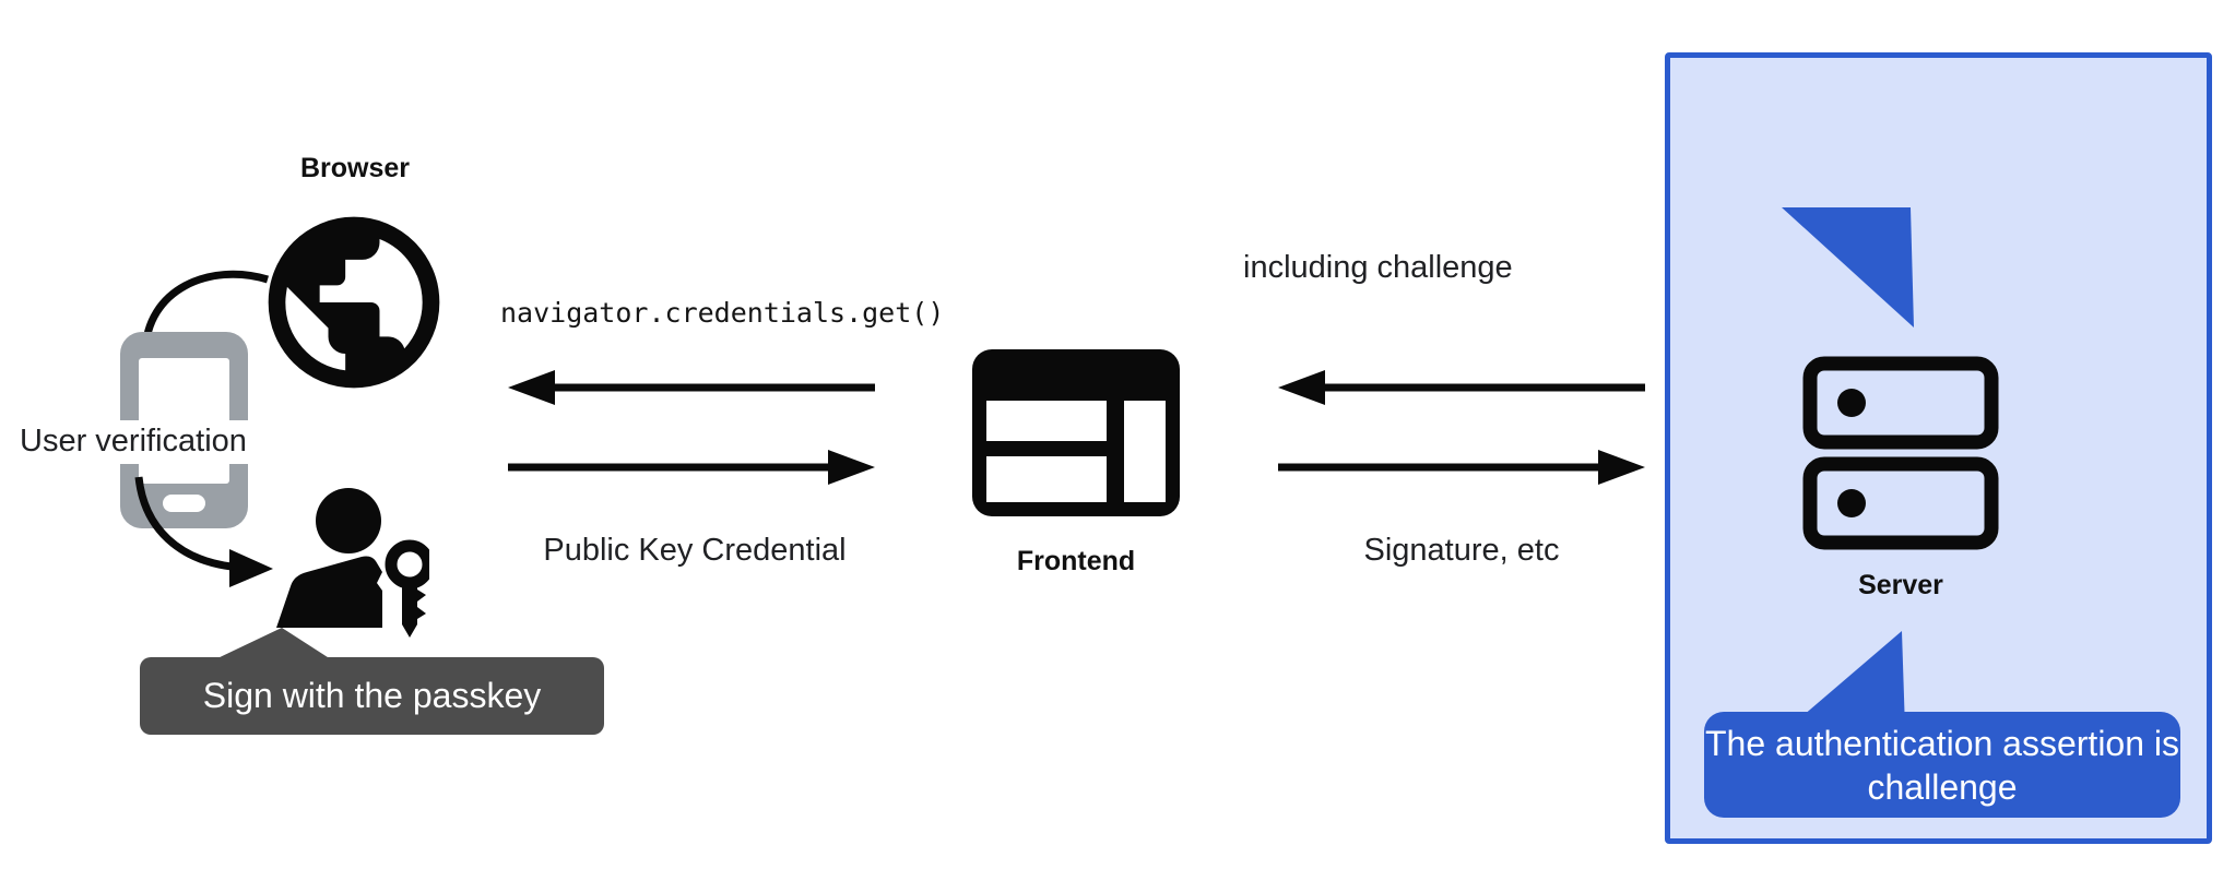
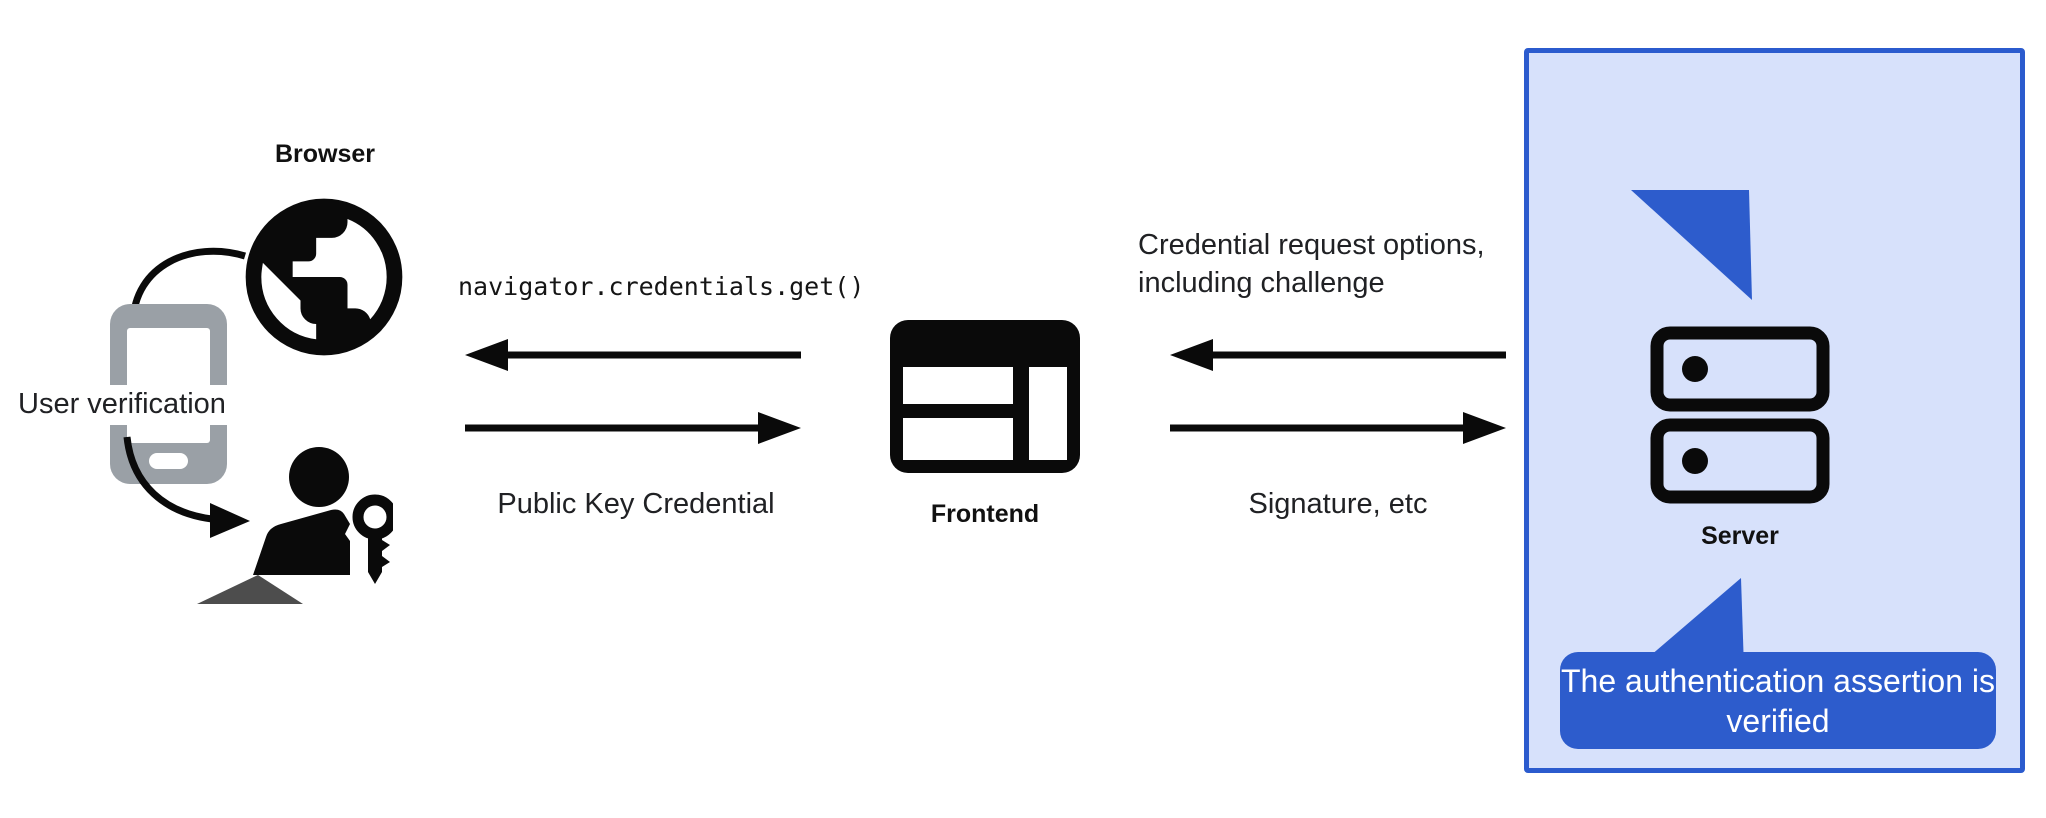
  Browser
  User verification
- Sign with the passkey
  navigator.credentials.get()
  Public Key Credential
  Frontend
+ Credential request options,
  including challenge
  Signature, etc
  Server
- The authentication assertion is challenge
+ The authentication assertion is verified
